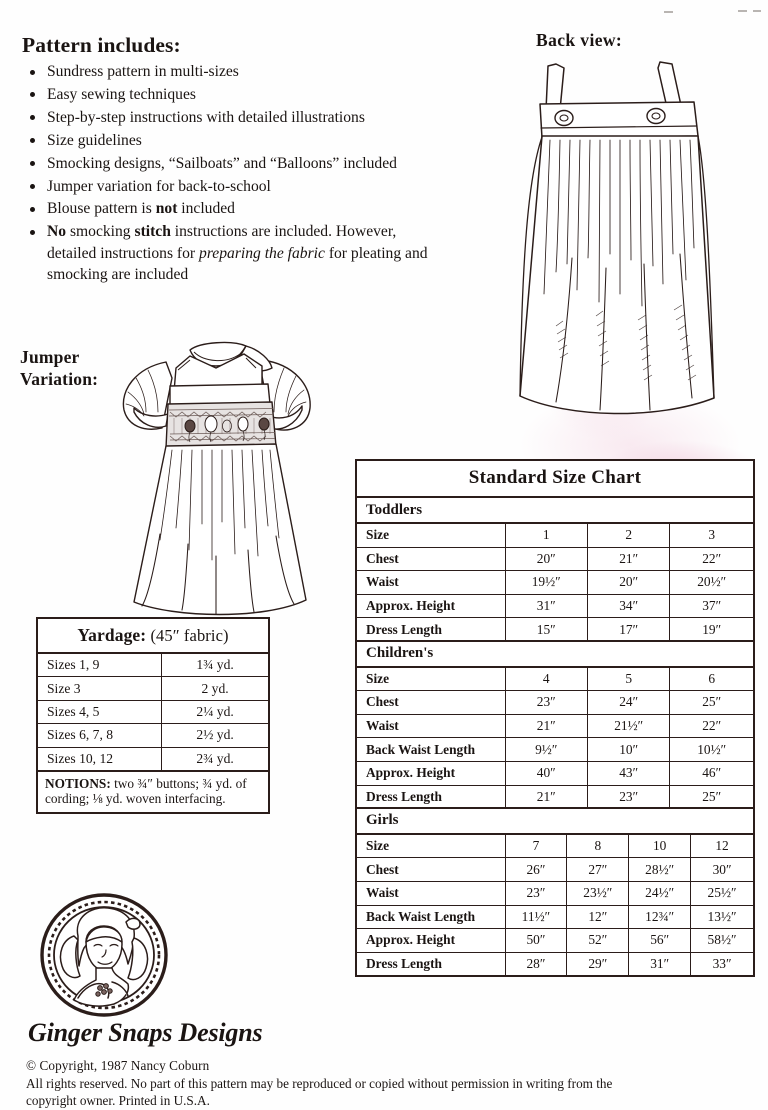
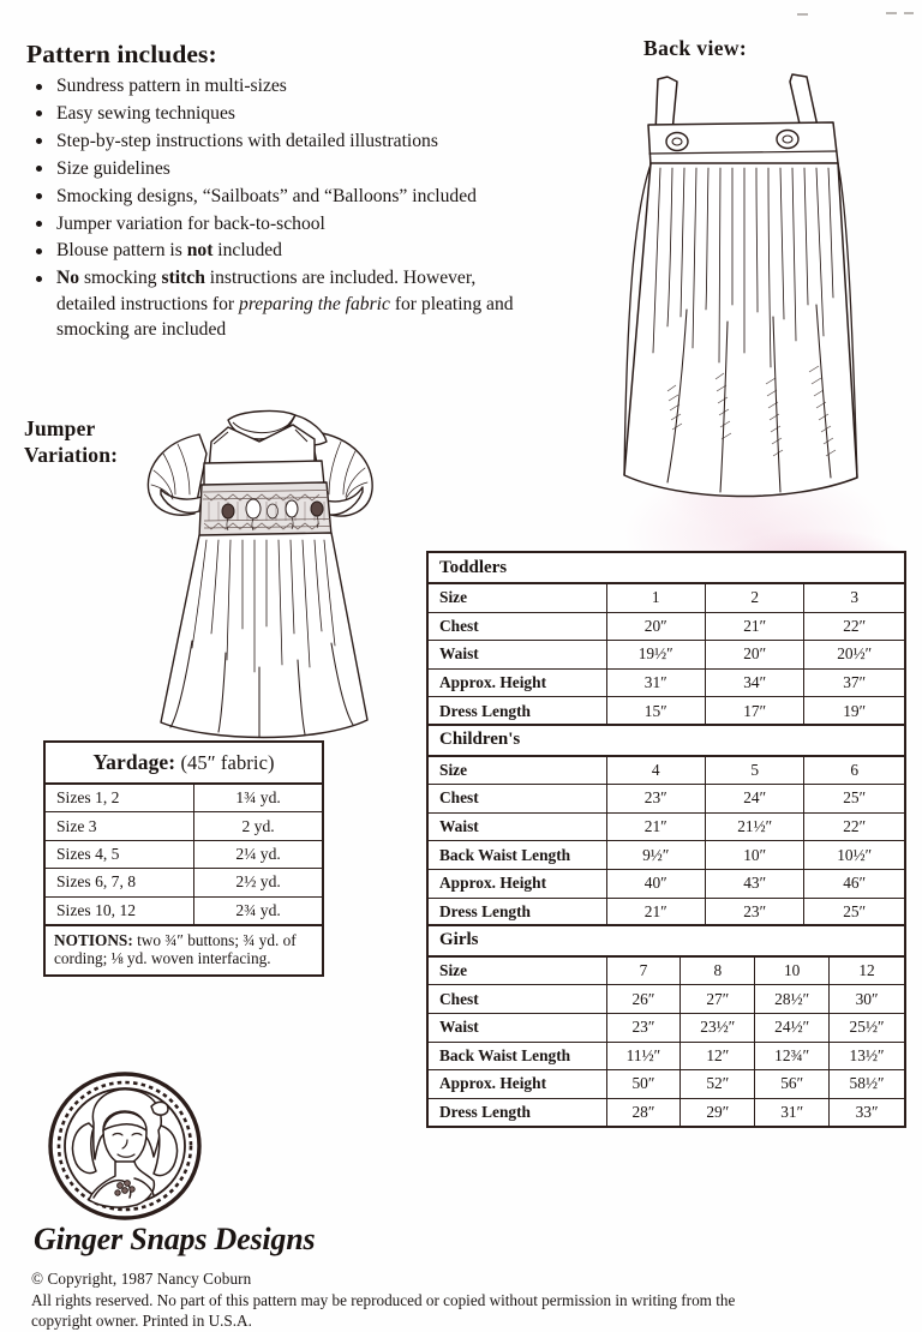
  Pattern includes:
  Sundress pattern in multi-sizes
  Easy sewing techniques
  Step-by-step instructions with detailed illustrations
  Size guidelines
  Smocking designs, “Sailboats” and “Balloons” included
  Jumper variation for back-to-school
  Blouse pattern is not included
  No smocking stitch instructions are included. However, detailed instructions for preparing the fabric for pleating and smocking are included
  Back view:
  Jumper
  Variation:
  Yardage: (45″ fabric)
- Sizes 1, 9
+ Sizes 1, 2
  1¾ yd.
  Size 3
  2 yd.
  Sizes 4, 5
  2¼ yd.
  Sizes 6, 7, 8
  2½ yd.
  Sizes 10, 12
  2¾ yd.
  NOTIONS: two ¾″ buttons; ¾ yd. of cording; ⅛ yd. woven interfacing.
- Standard Size Chart
  Toddlers
  Size
  1
  2
  3
  Chest
  20″
  21″
  22″
  Waist
  19½″
  20″
  20½″
  Approx. Height
  31″
  34″
  37″
  Dress Length
  15″
  17″
  19″
  Children's
  Size
  4
  5
  6
  Chest
  23″
  24″
  25″
  Waist
  21″
  21½″
  22″
  Back Waist Length
  9½″
  10″
  10½″
  Approx. Height
  40″
  43″
  46″
  Dress Length
  21″
  23″
  25″
  Girls
  Size
  7
  8
  10
  12
  Chest
  26″
  27″
  28½″
  30″
  Waist
  23″
  23½″
  24½″
  25½″
  Back Waist Length
  11½″
  12″
  12¾″
  13½″
  Approx. Height
  50″
  52″
  56″
  58½″
  Dress Length
  28″
  29″
  31″
  33″
  Ginger Snaps Designs
  © Copyright, 1987 Nancy Coburn
  All rights reserved. No part of this pattern may be reproduced or copied without permission in writing from the
  copyright owner. Printed in U.S.A.
